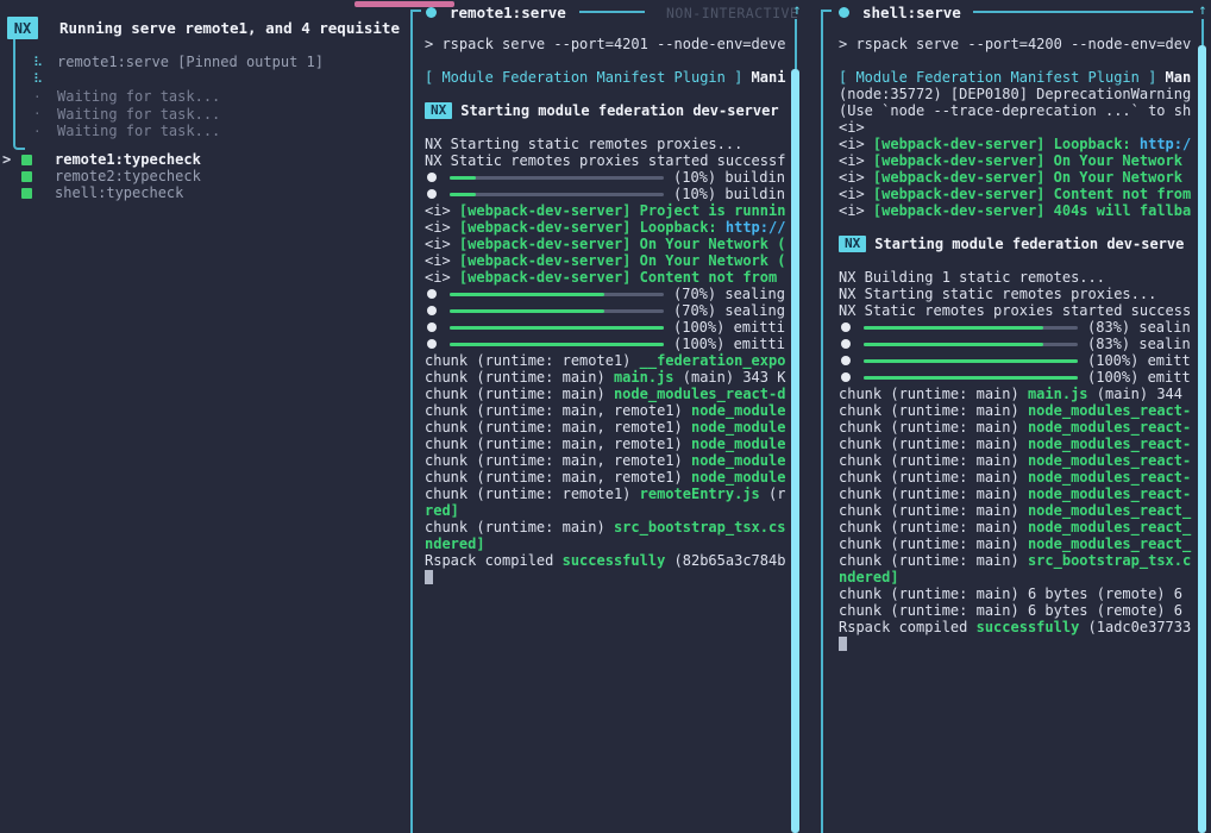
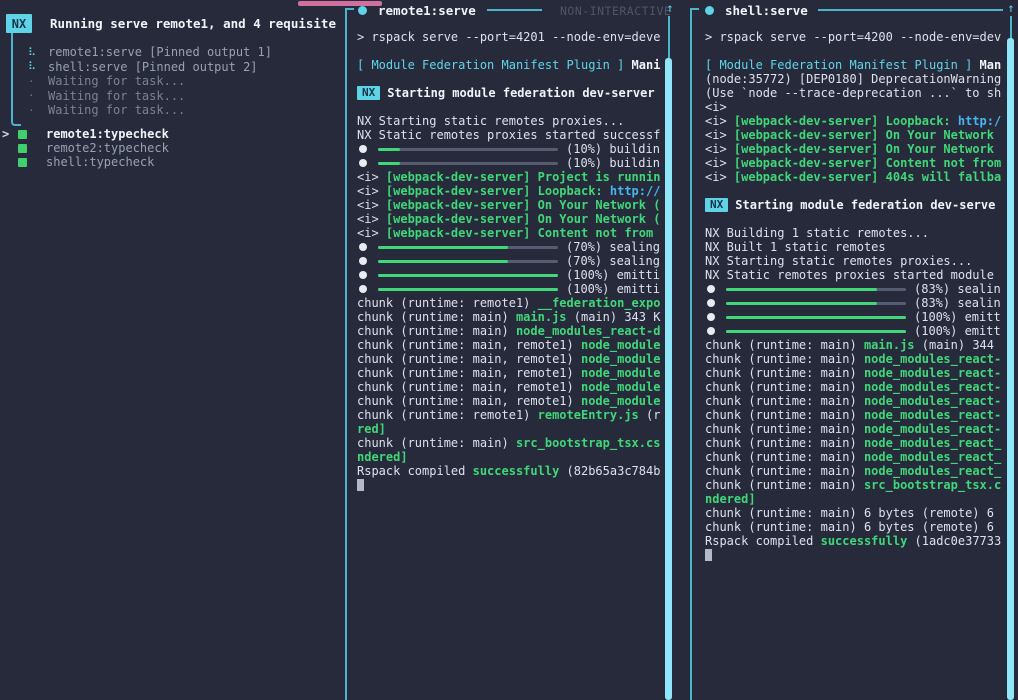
  NX
  Running serve remote1, and 4 requisite
  ⠧
  remote1:serve [Pinned output 1]
  ⠧
+ shell:serve [Pinned output 2]
  ·
  Waiting for task...
  ·
  Waiting for task...
  ·
  Waiting for task...
  >
  remote1:typecheck
  remote2:typecheck
  shell:typecheck
  remote1:serve
  NON-INTERACTIVE
  > rspack serve --port=4201 --node-env=deve
  [ Module Federation Manifest Plugin ]
  Mani
  NX
  Starting module federation dev-server
  NX Starting static remotes proxies...
  NX Static remotes proxies started successf
  (10%) buildin
  (10%) buildin
  <i>
  [webpack-dev-server] Project is runnin
  <i>
  [webpack-dev-server] Loopback:
  http://
  <i>
  [webpack-dev-server] On Your Network (
  <i>
  [webpack-dev-server] On Your Network (
  <i>
  [webpack-dev-server] Content not from
  (70%) sealing
  (70%) sealing
  (100%) emitti
  (100%) emitti
  chunk (runtime: remote1)
  __federation_expo
  chunk (runtime: main)
  main.js
  (main) 343 K
  chunk (runtime: main)
  node_modules_react-d
  chunk (runtime: main, remote1)
  node_module
  chunk (runtime: main, remote1)
  node_module
  chunk (runtime: main, remote1)
  node_module
  chunk (runtime: main, remote1)
  node_module
  chunk (runtime: main, remote1)
  node_module
  chunk (runtime: remote1)
  remoteEntry.js
  (r
  red]
  chunk (runtime: main)
  src_bootstrap_tsx.cs
  ndered]
  Rspack compiled
  successfully
  (82b65a3c784b
  ↑
  shell:serve
  > rspack serve --port=4200 --node-env=dev
  [ Module Federation Manifest Plugin ]
  Man
  (node:35772) [DEP0180] DeprecationWarning
  (Use `node --trace-deprecation ...` to sh
  <i>
  <i>
  [webpack-dev-server] Loopback:
  http:/
  <i>
  [webpack-dev-server] On Your Network
  <i>
  [webpack-dev-server] On Your Network
  <i>
  [webpack-dev-server] Content not from
  <i>
  [webpack-dev-server] 404s will fallba
  NX
  Starting module federation dev-serve
  NX Building 1 static remotes...
+ NX Built 1 static remotes
  NX Starting static remotes proxies...
- NX Static remotes proxies started success
+ NX Static remotes proxies started module
  (83%) sealin
  (83%) sealin
  (100%) emitt
  (100%) emitt
  chunk (runtime: main)
  main.js
  (main) 344
  chunk (runtime: main)
  node_modules_react-
  chunk (runtime: main)
  node_modules_react-
  chunk (runtime: main)
  node_modules_react-
  chunk (runtime: main)
  node_modules_react-
  chunk (runtime: main)
  node_modules_react-
  chunk (runtime: main)
  node_modules_react-
  chunk (runtime: main)
  node_modules_react_
  chunk (runtime: main)
  node_modules_react_
  chunk (runtime: main)
  node_modules_react_
  chunk (runtime: main)
  src_bootstrap_tsx.c
  ndered]
  chunk (runtime: main) 6 bytes (remote) 6
  chunk (runtime: main) 6 bytes (remote) 6
  Rspack compiled
  successfully
  (1adc0e37733
  ↑
